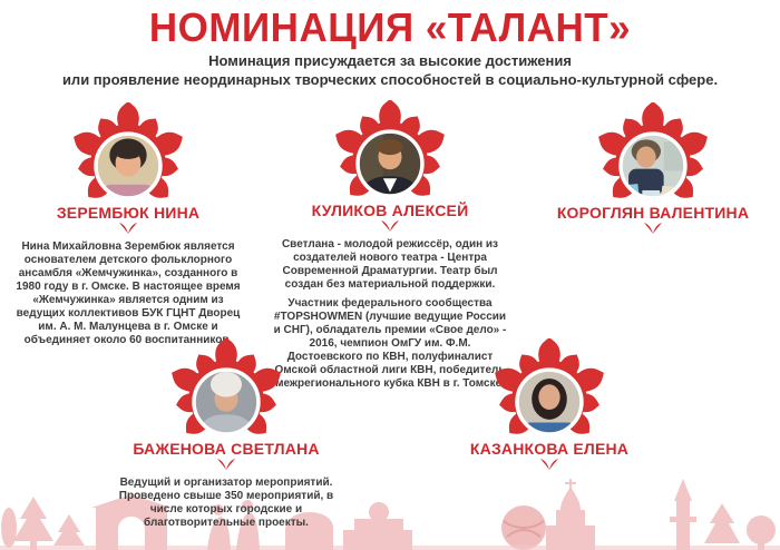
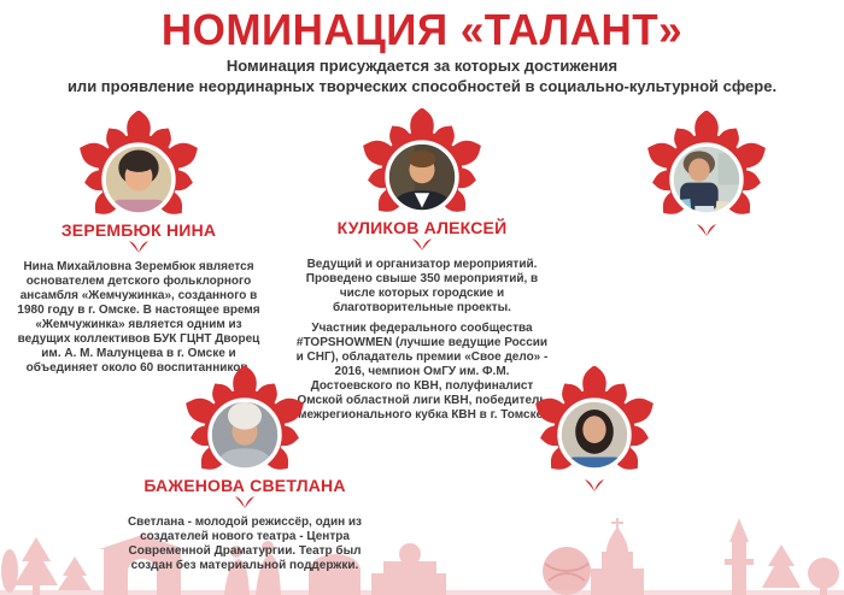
  НОМИНАЦИЯ «ТАЛАНТ»
- Номинация присуждается за высокие достижения
+ Номинация присуждается за которых достижения
  или проявление неординарных творческих способностей в социально-культурной сфере.
  ЗЕРЕМБЮК НИНА
  Нина Михайловна Зерембюк является основателем детского фольклорного ансамбля «Жемчужинка», созданного в 1980 году в г. Омске. В настоящее время «Жемчужинка» является одним из ведущих коллективов БУК ГЦНТ Дворец им. А. М. Малунцева в г. Омске и объединяет около 60 воспитаннико.
  КУЛИКОВ АЛЕКСЕЙ
- Светлана - молодой режиссёр, один из создателей нового театра - Центра Современной Драматургии. Театр был создан без материальной поддержки.
+ Ведущий и организатор мероприятий. Проведено свыше 350 мероприятий, в числе которых городские и благотворительные проекты.
  Участник федерального сообщества #TOPSHOWMEN (лучшие ведущие России и СНГ), обладатель премии «Свое дело» - 2016, чемпион ОмГУ им. Ф.М. Достоевского по КВН, полуфиналист Омской областной лиги КВН, победител межрегионального кубка КВН в г. Томске
- КОРОГЛЯН ВАЛЕНТИНА
  БАЖЕНОВА СВЕТЛАНА
- Ведущий и организатор мероприятий. Проведено свыше 350 мероприятий, в числе которых городские и благотворительные проекты.
+ Светлана - молодой режиссёр, один из создателей нового театра - Центра Современной Драматургии. Театр был создан без материальной поддержки.
- КАЗАНКОВА ЕЛЕНА
